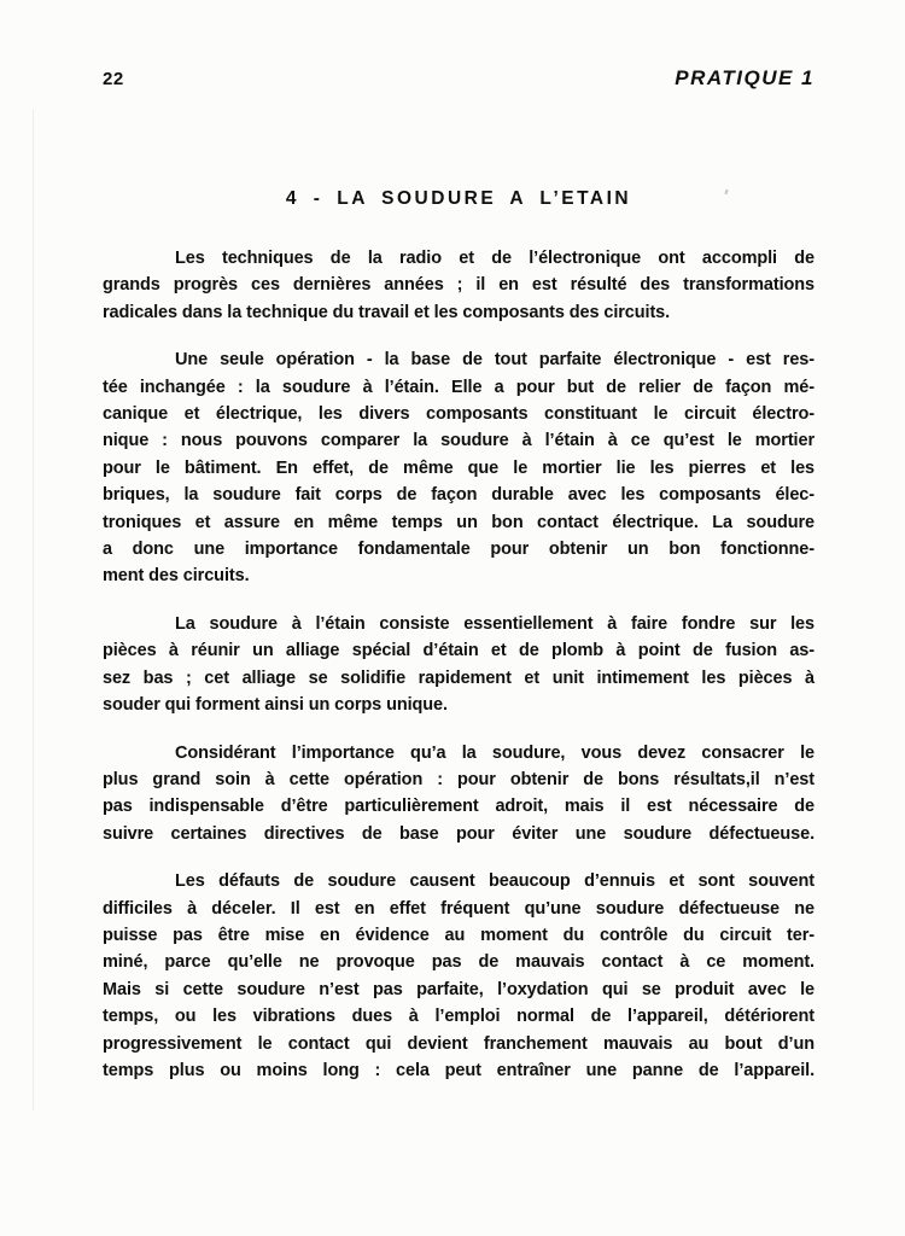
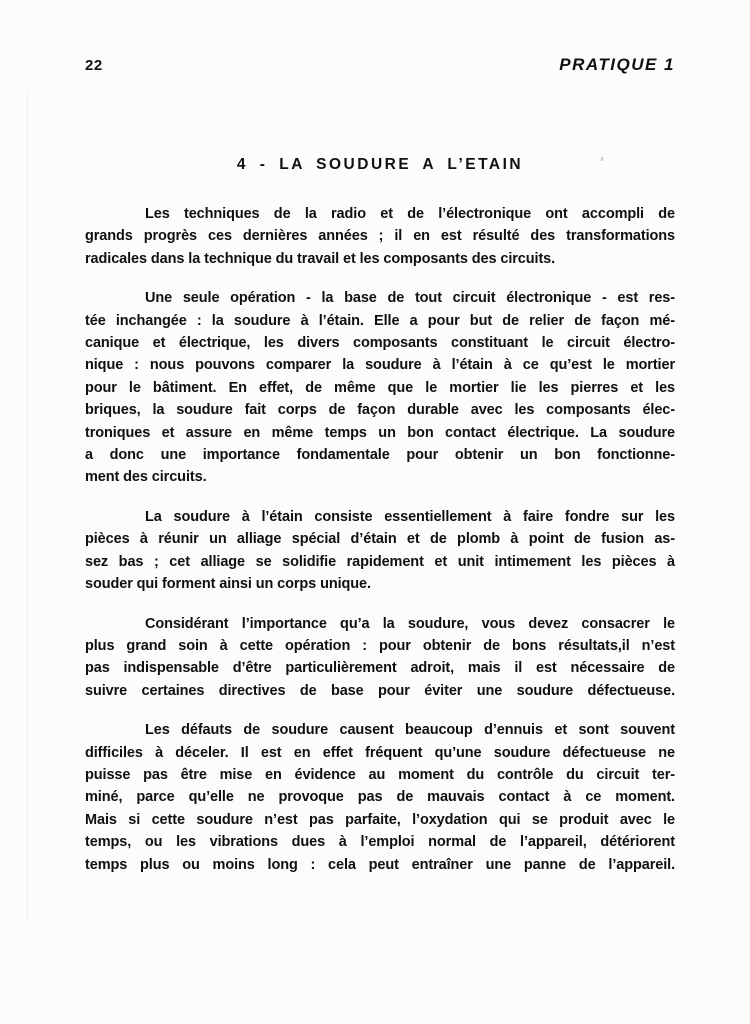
  22
  PRATIQUE 1
  4 - LA SOUDURE A L’ETAIN
  Les techniques de la radio et de l’électronique ont accompli de
  grands progrès ces dernières années ; il en est résulté des transformations
  radicales dans la technique du travail et les composants des circuits.
- Une seule opération - la base de tout parfaite électronique - est res-
+ Une seule opération - la base de tout circuit électronique - est res-
  tée inchangée : la soudure à l’étain. Elle a pour but de relier de façon mé-
  canique et électrique, les divers composants constituant le circuit électro-
  nique : nous pouvons comparer la soudure à l’étain à ce qu’est le mortier
  pour le bâtiment. En effet, de même que le mortier lie les pierres et les
  briques, la soudure fait corps de façon durable avec les composants élec-
  troniques et assure en même temps un bon contact électrique. La soudure
  a donc une importance fondamentale pour obtenir un bon fonctionne-
  ment des circuits.
  La soudure à l’étain consiste essentiellement à faire fondre sur les
  pièces à réunir un alliage spécial d’étain et de plomb à point de fusion as-
  sez bas ; cet alliage se solidifie rapidement et unit intimement les pièces à
  souder qui forment ainsi un corps unique.
  Considérant l’importance qu’a la soudure, vous devez consacrer le
  plus grand soin à cette opération : pour obtenir de bons résultats,il n’est
  pas indispensable d’être particulièrement adroit, mais il est nécessaire de
  suivre certaines directives de base pour éviter une soudure défectueuse.
  Les défauts de soudure causent beaucoup d’ennuis et sont souvent
  difficiles à déceler. Il est en effet fréquent qu’une soudure défectueuse ne
  puisse pas être mise en évidence au moment du contrôle du circuit ter-
  miné, parce qu’elle ne provoque pas de mauvais contact à ce moment.
  Mais si cette soudure n’est pas parfaite, l’oxydation qui se produit avec le
  temps, ou les vibrations dues à l’emploi normal de l’appareil, détériorent
- progressivement le contact qui devient franchement mauvais au bout d’un
  temps plus ou moins long : cela peut entraîner une panne de l’appareil.
